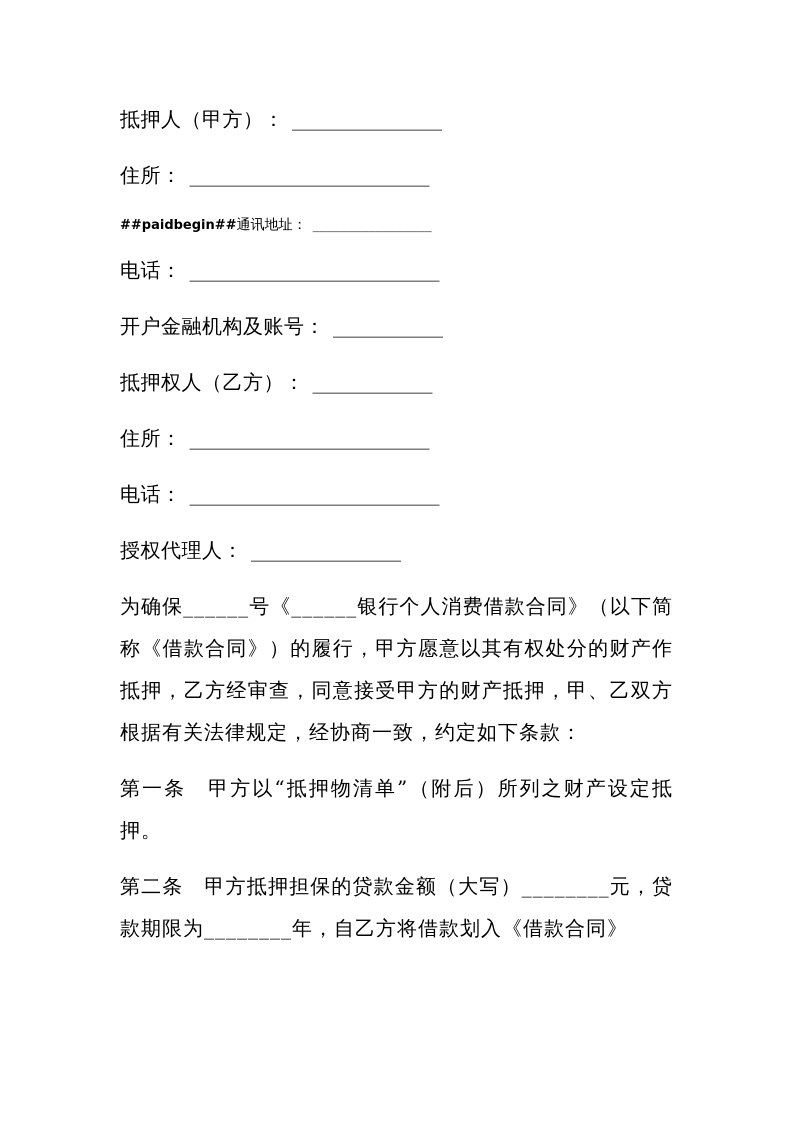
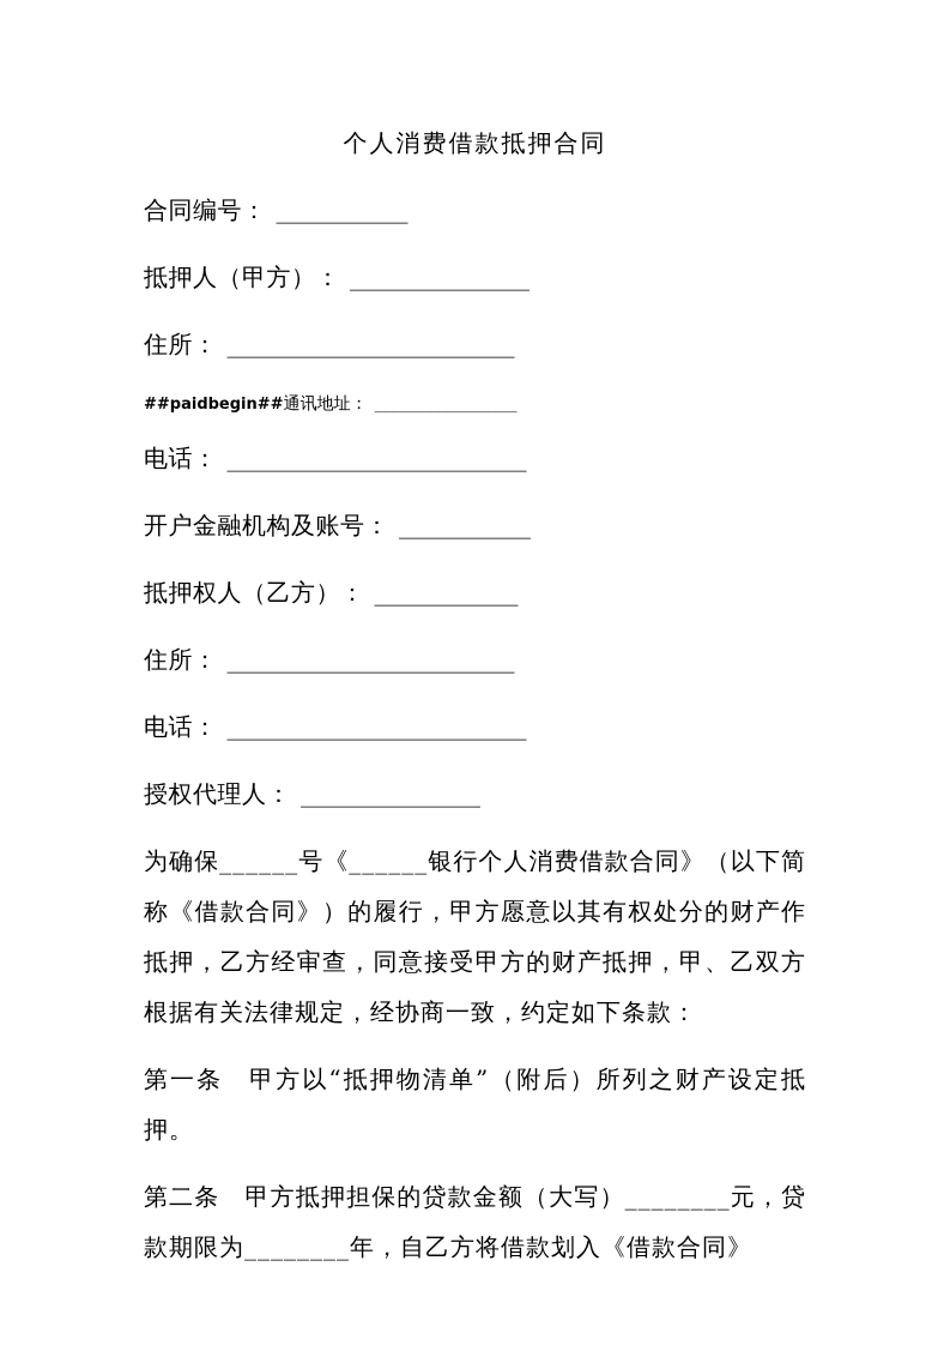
+ 个人消费借款抵押合同
+ 合同编号： ___________
  抵押人（甲方）： _______________
  住所： ________________________
  ##paidbegin##通讯地址： _________________
  电话： _________________________
  开户金融机构及账号： ___________
  抵押权人（乙方）： ____________
  住所： ________________________
  电话： _________________________
  授权代理人： _______________
  为确保______号《______银行个人消费借款合同》（以下简称《借款合同》）的履行，甲方愿意以其有权处分的财产作抵押，乙方经审查，同意接受甲方的财产抵押，甲、乙双方根据有关法律规定，经协商一致，约定如下条款：
  第一条 甲方以“抵押物清单”（附后）所列之财产设定抵押。
  第二条 甲方抵押担保的贷款金额（大写）________元，贷款期限为________年，自乙方将借款划入《借款合同》
